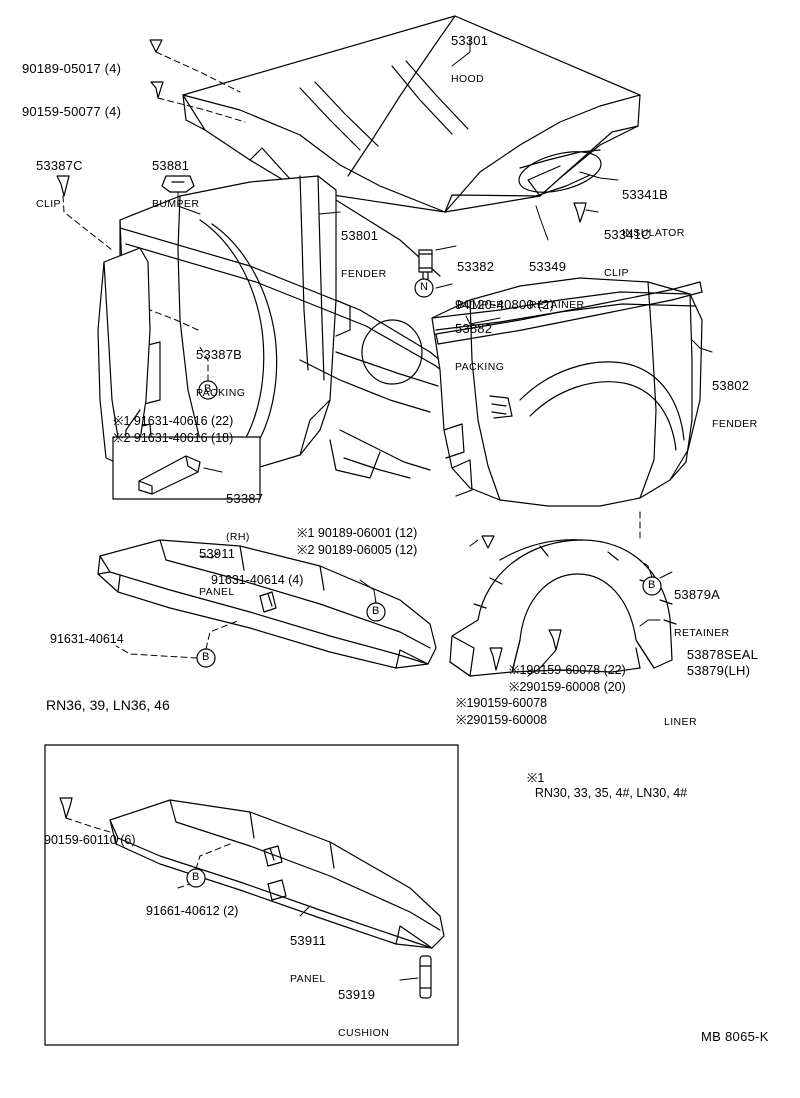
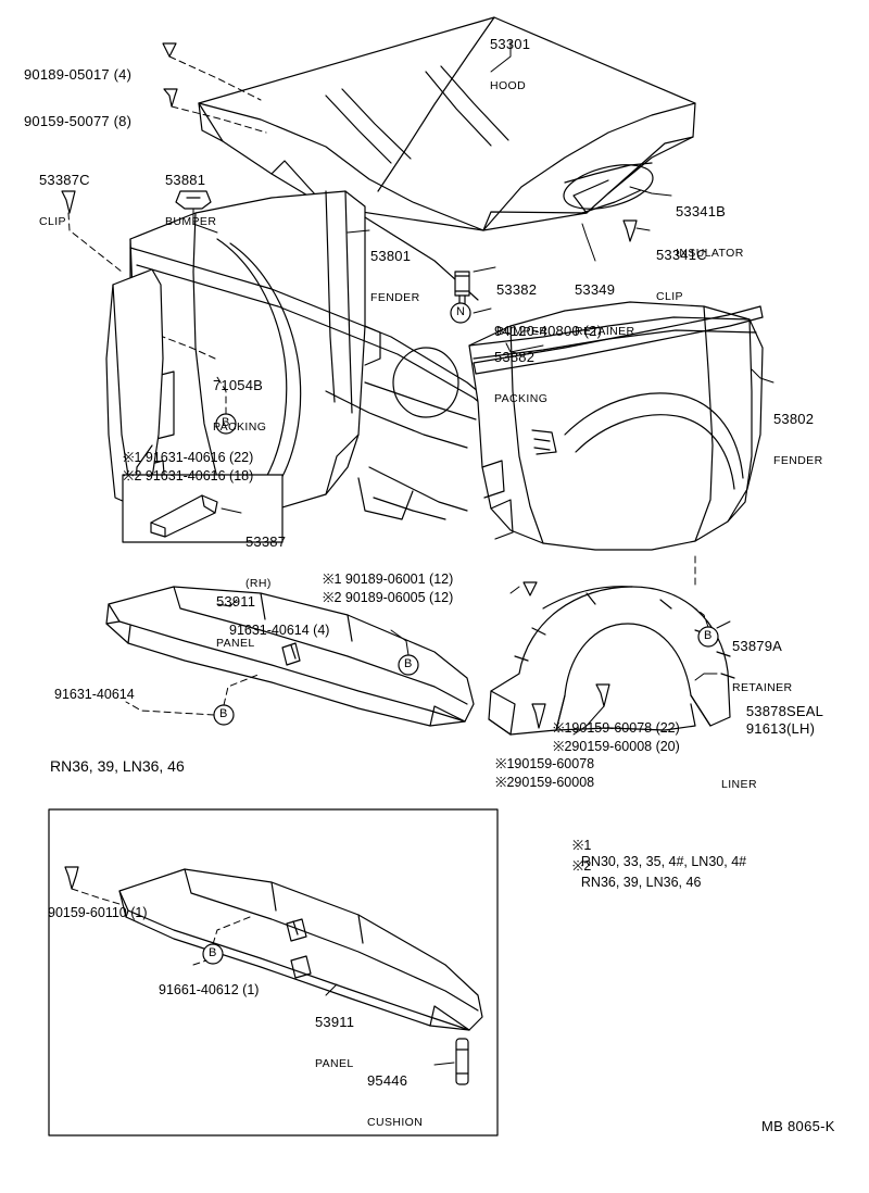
  90189-05017 (4)
- 90159-50077 (4)
+ 90159-50077 (8)
  53387C
  CLIP
  53881
  BUMPER
  53301
  HOOD
  53341B
  INSULATOR
  53341C
  CLIP
  53801
  FENDER
  53382
  BUMPER
  53349
  RETAINER
  94120-40800 (2)
  53882
  PACKING
  53802
  FENDER
- 53387B
+ 71054B
  PACKING
  53387
  (RH)
  53911
  PANEL
  53879A
  RETAINER
  53878SEAL
- 53879(LH)
+ 91613(LH)
  LINER
  53911
  PANEL
- 53919
+ 95446
  CUSHION
  ※1 91631-40616 (22)
  ※2 91631-40616 (18)
  ※1 90189-06001 (12)
  ※2 90189-06005 (12)
  91631-40614 (4)
  91631-40614
  ※190159-60078 (22)
  ※290159-60008 (20)
  ※190159-60078
  ※290159-60008
- 90159-60110 (6)
+ 90159-60110 (1)
- 91661-40612 (2)
+ 91661-40612 (1)
  B
  N
  B
  B
  B
  B
  RN36, 39, LN36, 46
  ※1 RN30, 33, 35, 4#, LN30, 4#
+ ※2 RN36, 39, LN36, 46
  MB 8065-K
